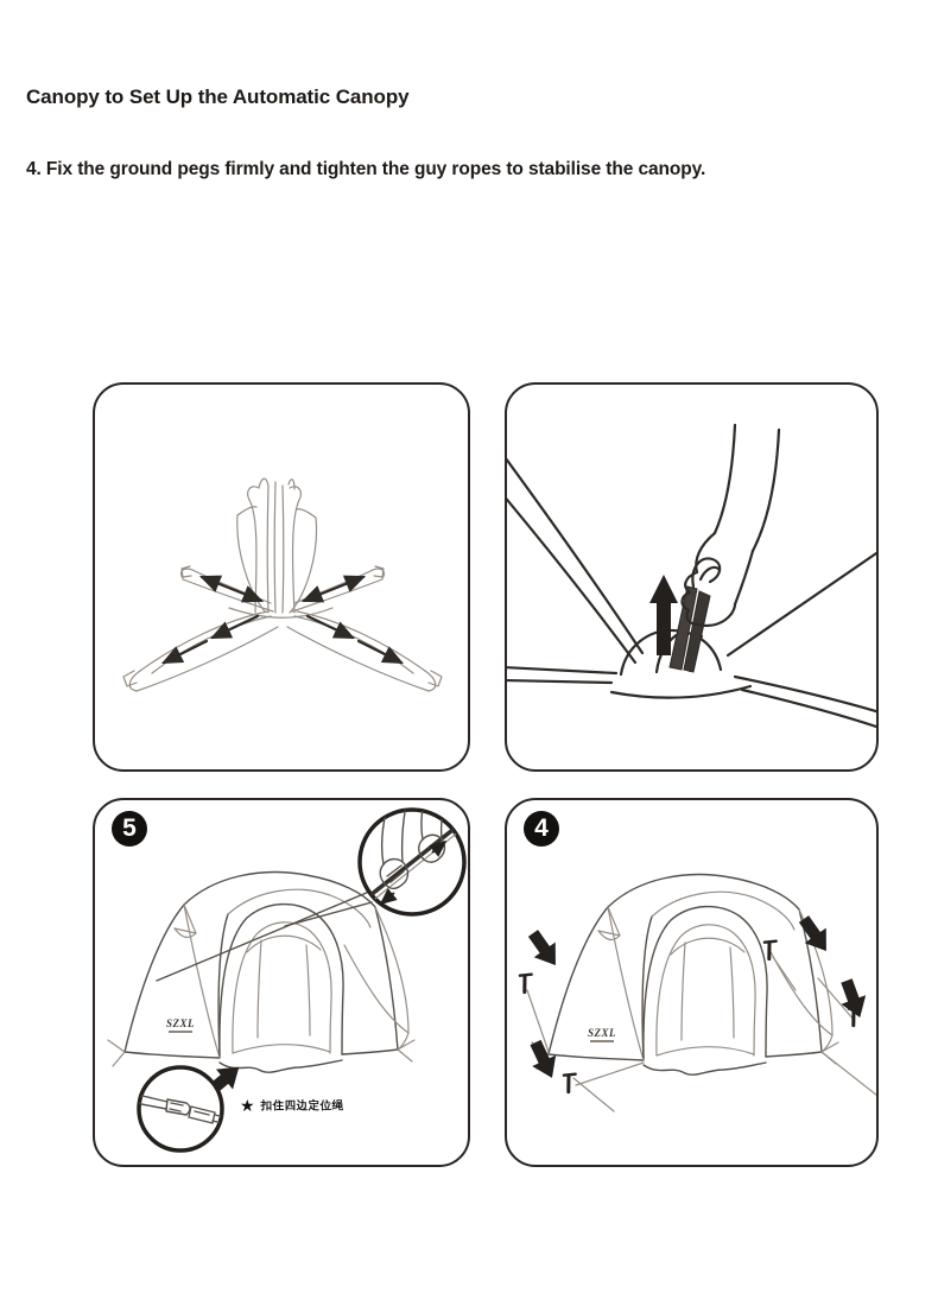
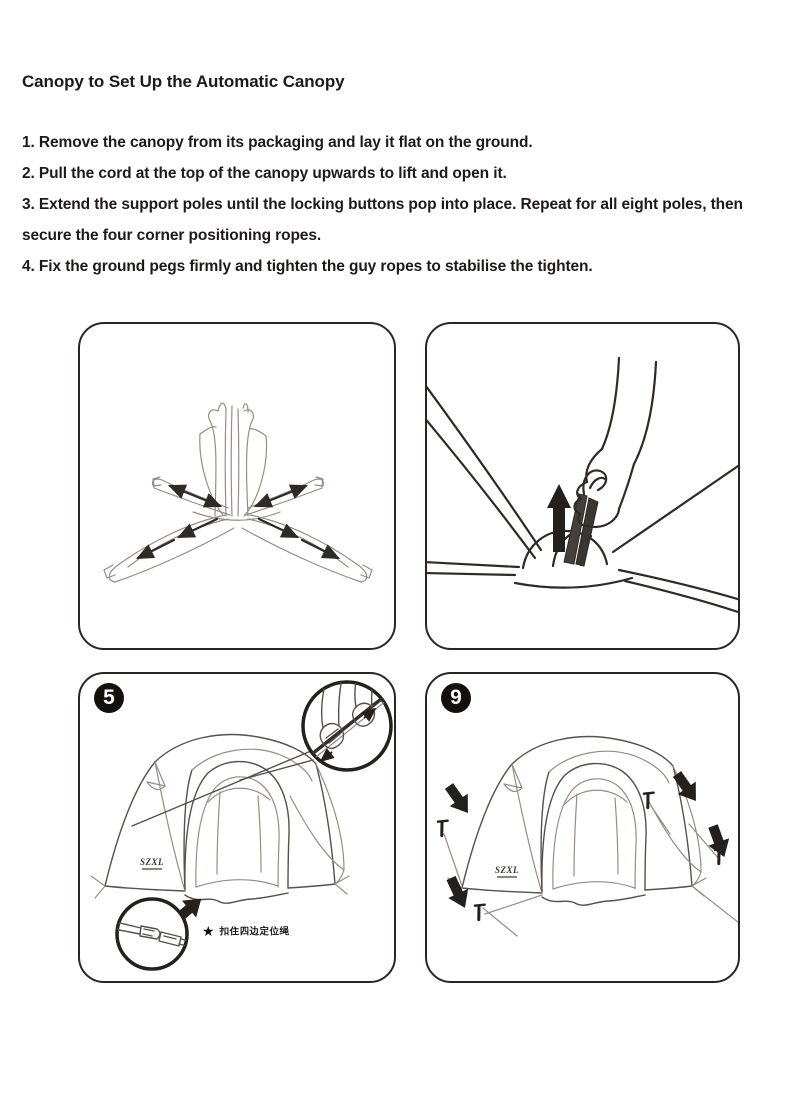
  Canopy to Set Up the Automatic Canopy
+ 1. Remove the canopy from its packaging and lay it flat on the ground.
+ 2. Pull the cord at the top of the canopy upwards to lift and open it.
+ 3. Extend the support poles until the locking buttons pop into place. Repeat for all eight poles, then secure the four corner positioning ropes.
- 4. Fix the ground pegs firmly and tighten the guy ropes to stabilise the canopy.
+ 4. Fix the ground pegs firmly and tighten the guy ropes to stabilise the tighten.
  5
  SZXL
  ★
  扣住四边定位绳
- 4
+ 9
  SZXL
